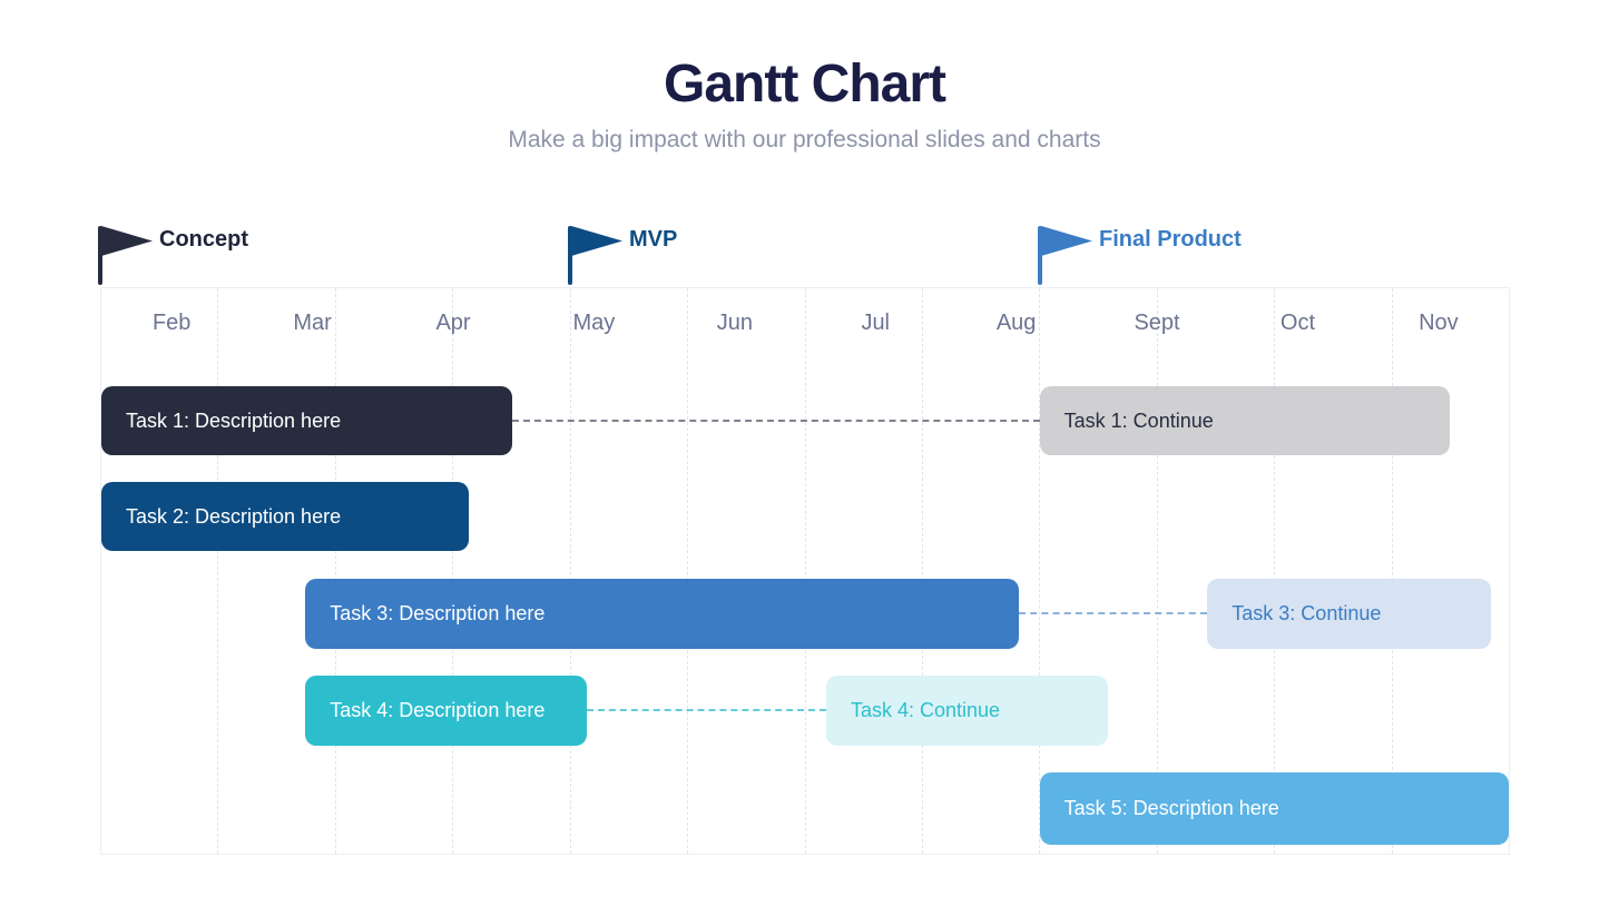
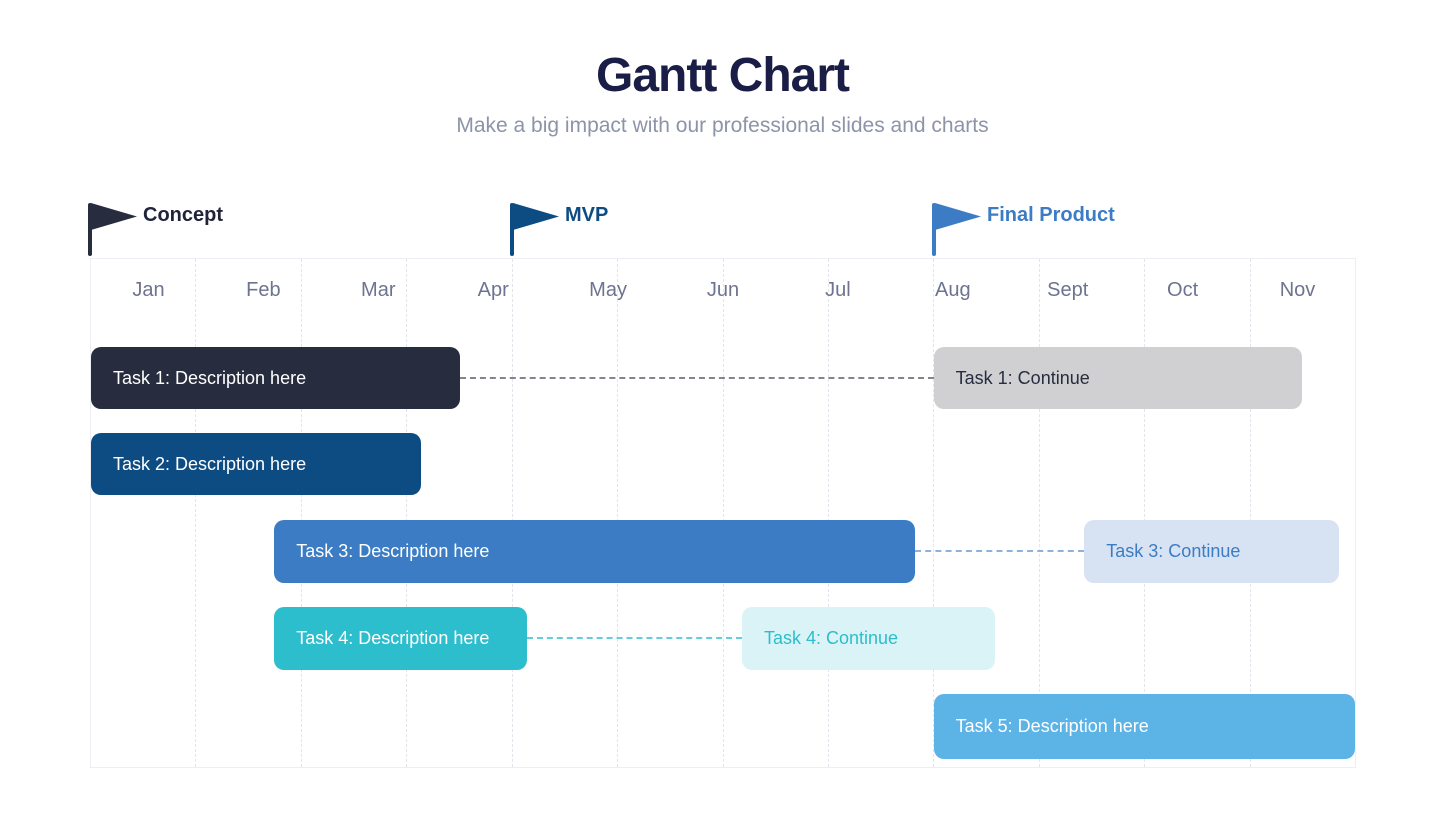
  Gantt Chart
  Make a big impact with our professional slides and charts
  Concept
  MVP
  Final Product
+ Jan
  Feb
  Mar
  Apr
  May
  Jun
  Jul
  Aug
  Sept
  Oct
  Nov
  Task 1: Description here
  Task 1: Continue
  Task 2: Description here
  Task 3: Description here
  Task 3: Continue
  Task 4: Description here
  Task 4: Continue
  Task 5: Description here
